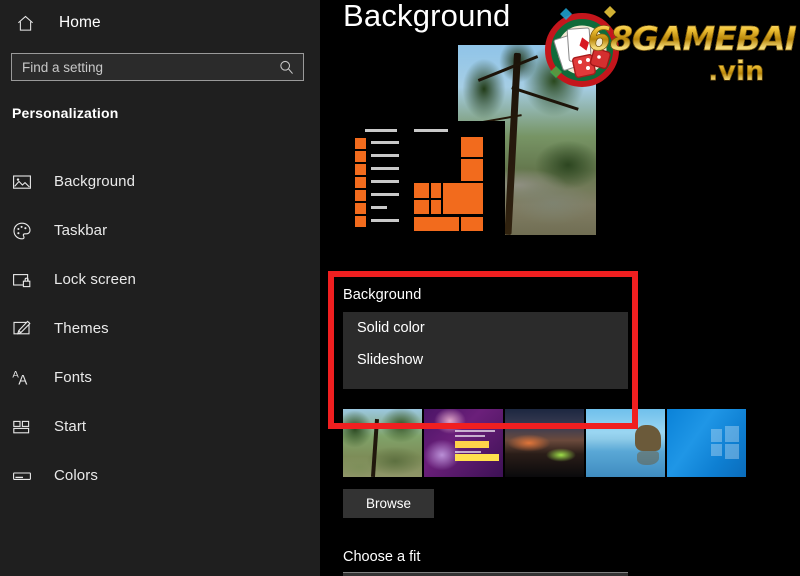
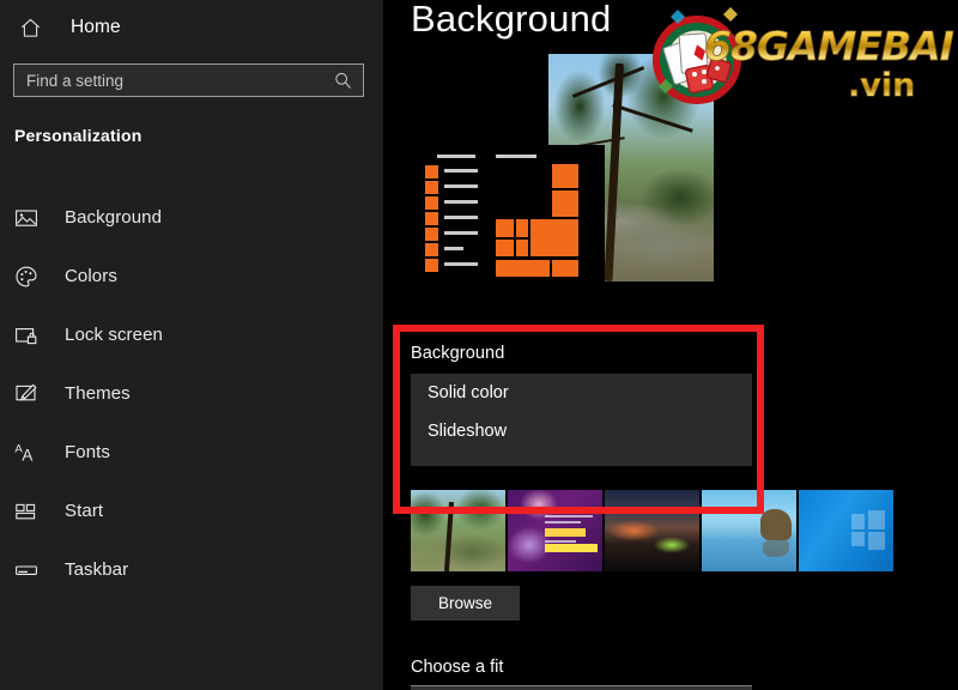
  Home
  Find a setting
  Personalization
  Background
- Taskbar
+ Colors
  Lock screen
  Themes
  A
  A
  Fonts
  Start
- Colors
+ Taskbar
  Background
  Background
  Solid color
  Slideshow
  Browse
  Choose a fit
  68GAMEBAI
  .vin
